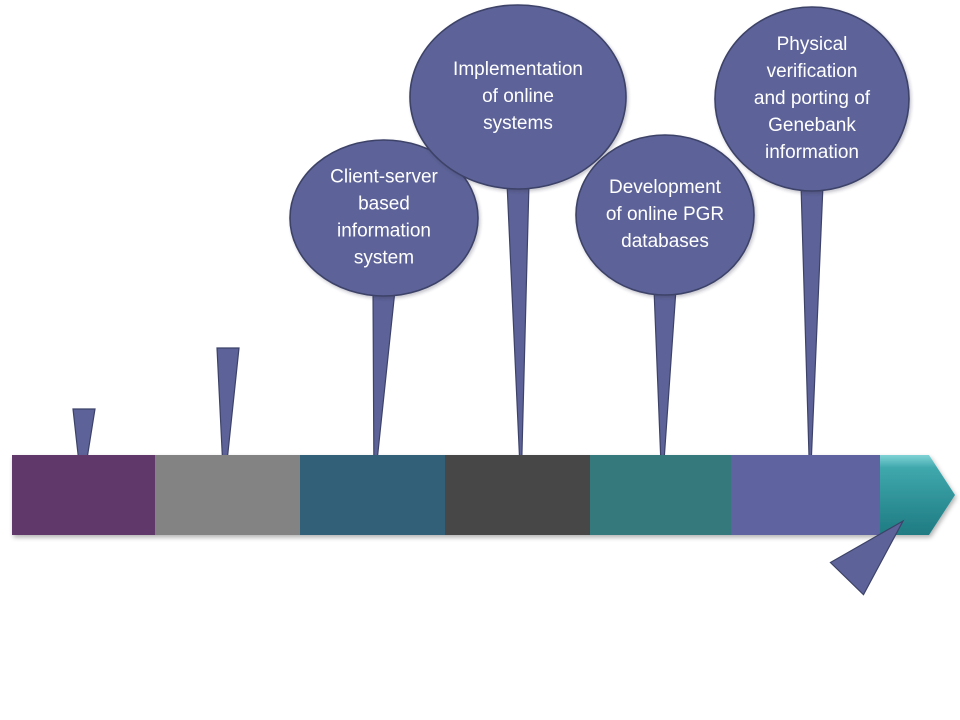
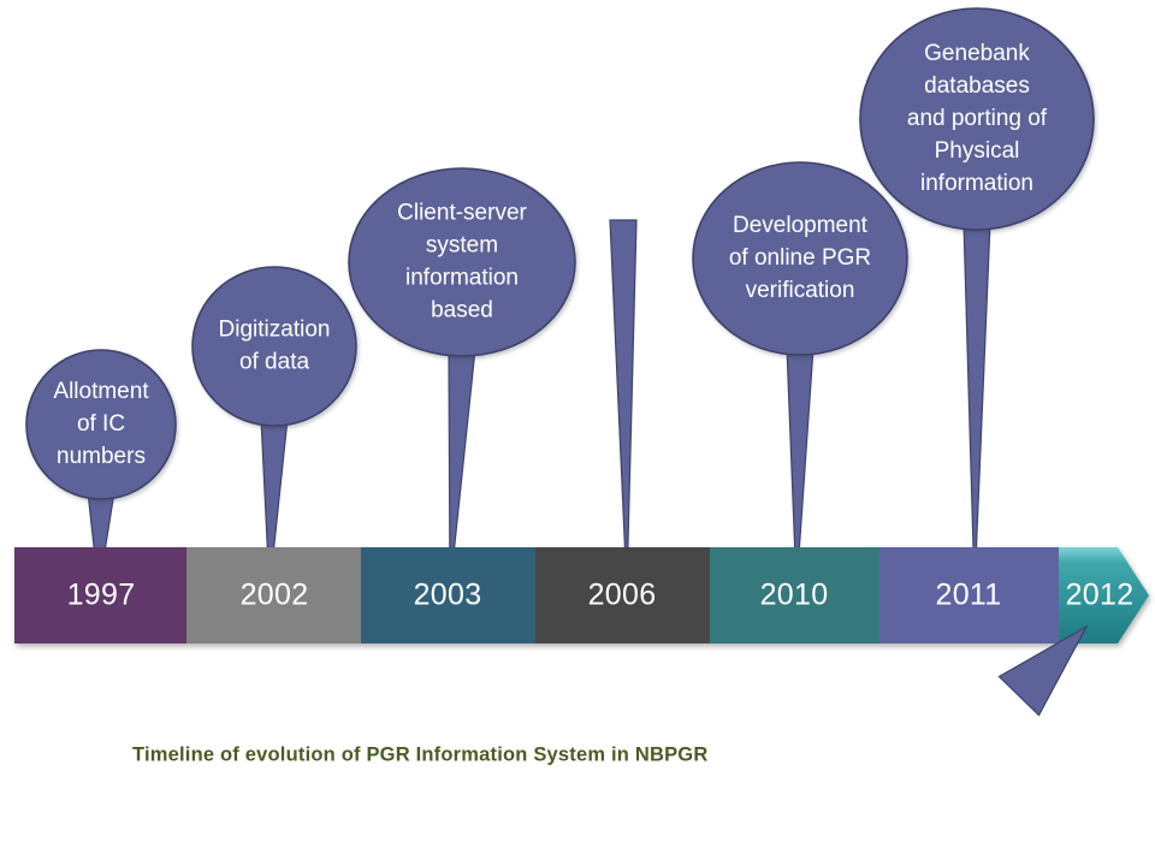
+ 1997
+ 2002
+ 2003
+ 2006
+ 2010
+ 2011
+ 2012
+ Allotment
+ of IC
+ numbers
+ Digitization
+ of data
  Client-server
- based
+ system
  information
- system
+ based
- Implementation
- of online
- systems
  Development
  of online PGR
- databases
+ verification
- Physical
+ Genebank
- verification
+ databases
  and porting of
- Genebank
+ Physical
  information
+ Timeline of evolution of PGR Information System in NBPGR
